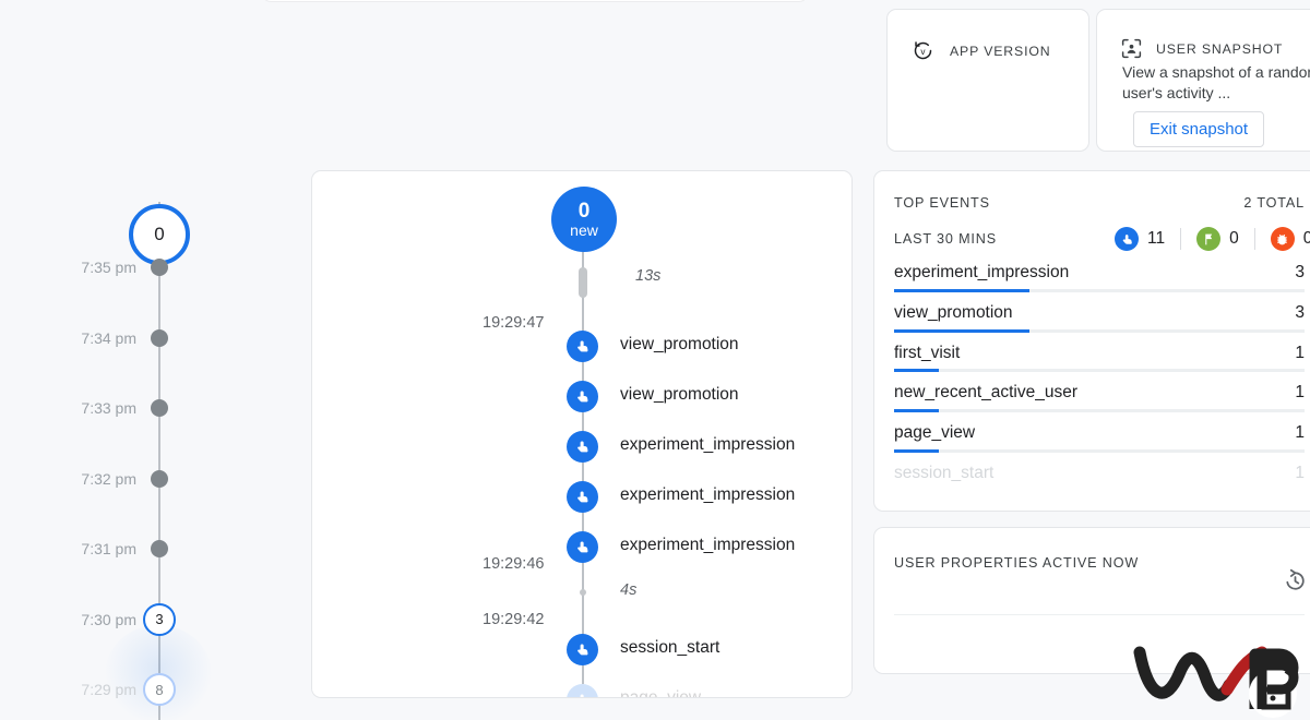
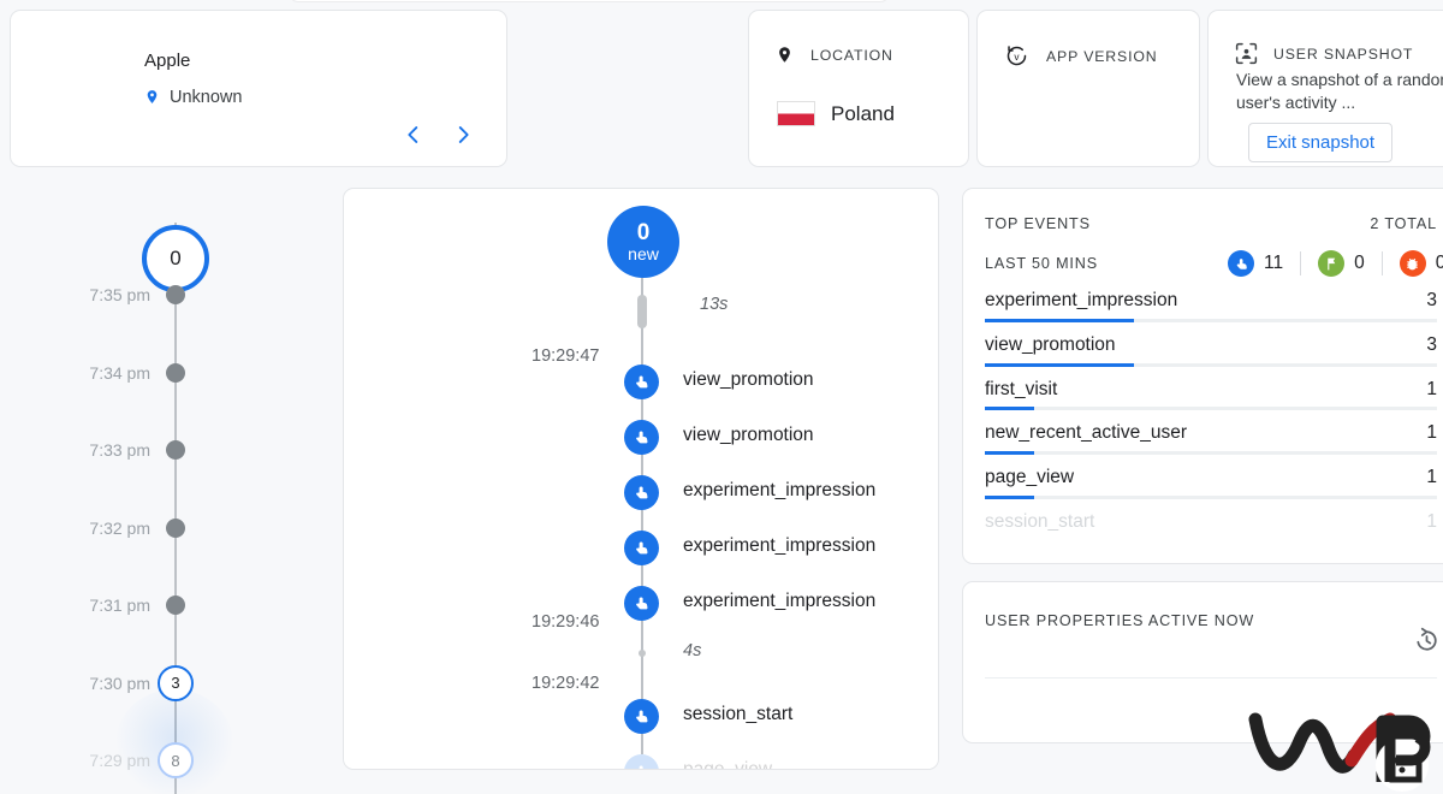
+ Apple
+ Unknown
+ LOCATION
+ Poland
  v
  APP VERSION
  USER SNAPSHOT
  View a snapshot of a rando user's activity ...
  Exit snapshot
  0
  7:35 pm
  7:34 pm
  7:33 pm
  7:32 pm
  7:31 pm
  7:30 pm
  3
  7:29 pm
  8
  0
  new
  13s
  19:29:47
  4s
  19:29:46
  19:29:42
  view_promotion
  view_promotion
  experiment_impression
  experiment_impression
  experiment_impression
  session_start
  TOP EVENTS
  2 TOTAL
- LAST 30 MINS
+ LAST 50 MINS
  11
  0
  0
  experiment_impression
  3
  view_promotion
  3
  first_visit
  1
  new_recent_active_user
  1
  page_view
  1
  session_start
  1
  USER PROPERTIES ACTIVE NOW
